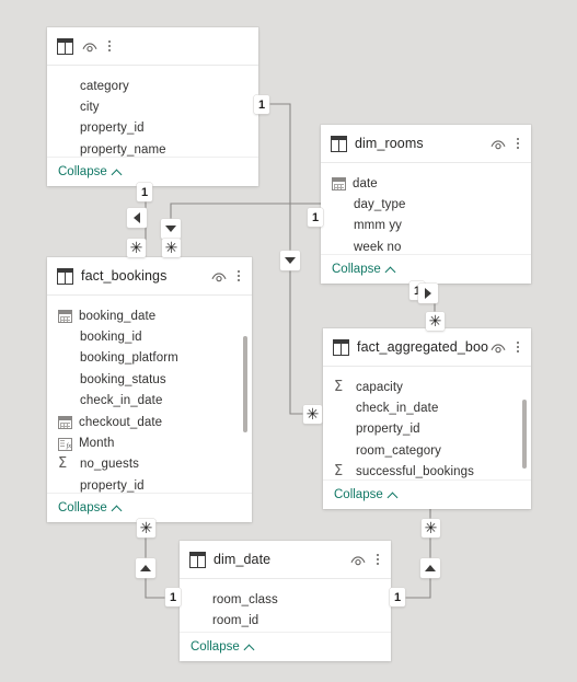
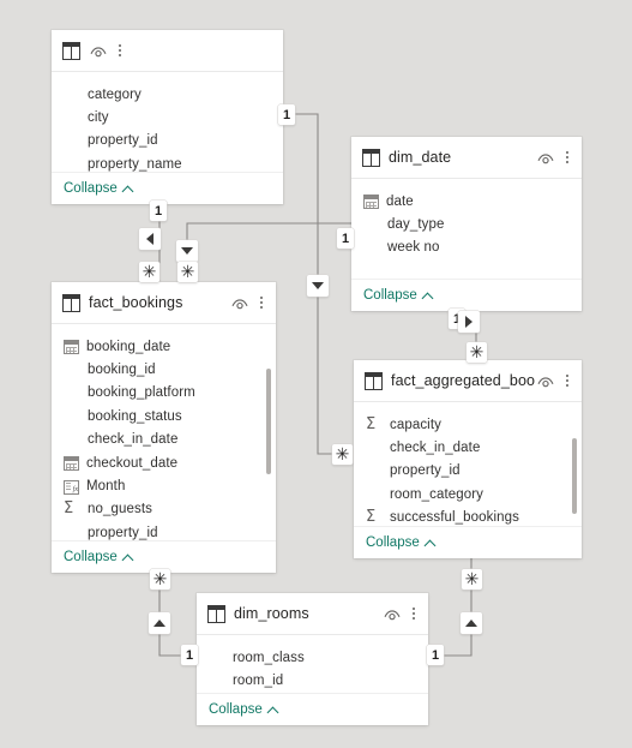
  category
  city
  property_id
  property_name
  Collapse
- dim_rooms
+ dim_date
  date
  day_type
- mmm yy
  week no
  Collapse
  fact_bookings
  booking_date
  booking_id
  booking_platform
  booking_status
  check_in_date
  checkout_date
  Month
  Σ
  no_guests
  property_id
  Collapse
  fact_aggregated_boo
  Σ
  capacity
  check_in_date
  property_id
  room_category
  Σ
  successful_bookings
  Collapse
- dim_date
+ dim_rooms
  room_class
  room_id
  Collapse
  1
  1
  ✳
  ✳
  1
  ✳
  1
  ✳
  ✳
  1
  ✳
  1
